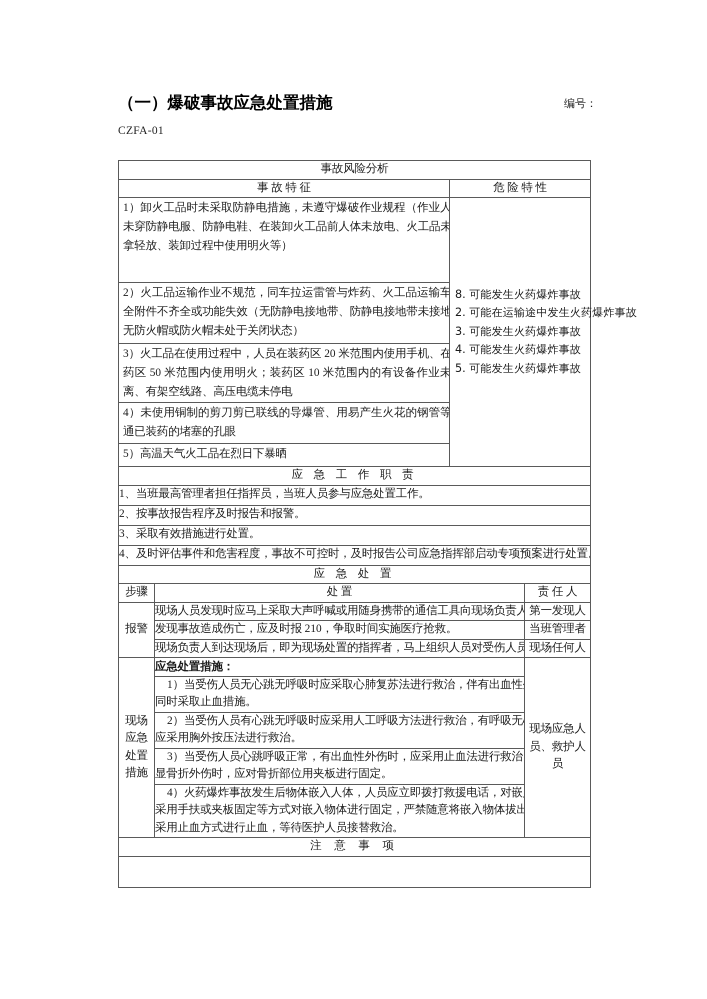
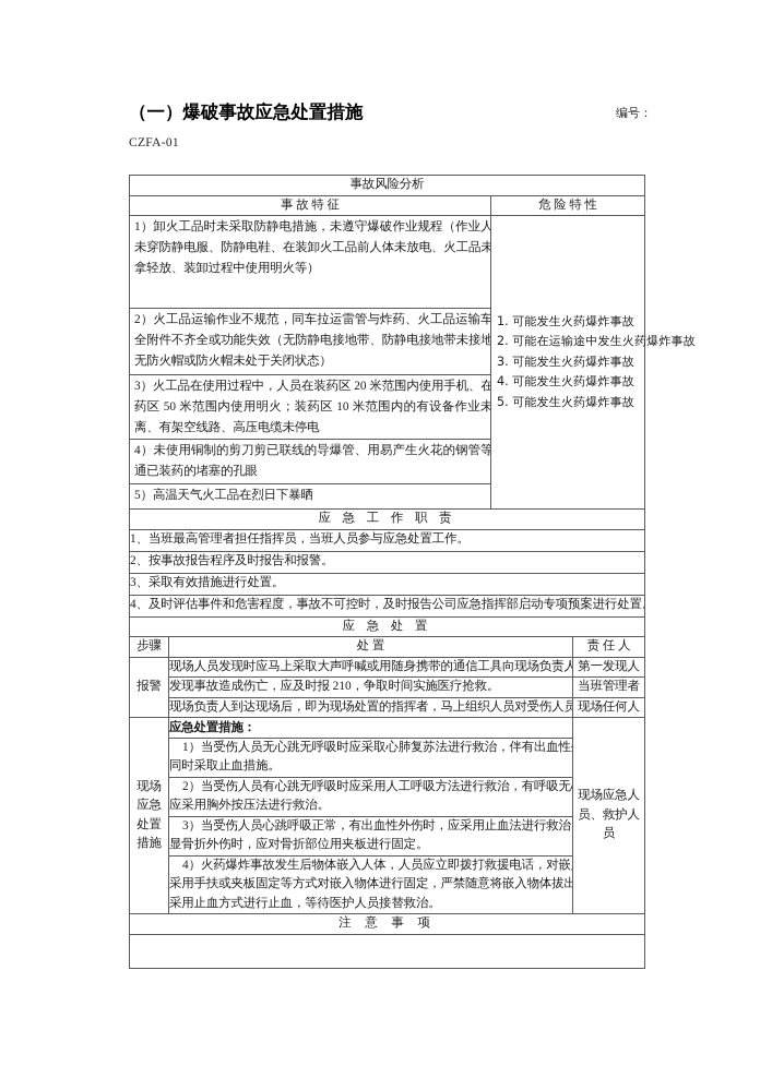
  （一）爆破事故应急处置措施
  编号：
  CZFA-01
  事故风险分析
  事 故 特 征	危 险 特 性
- 1）卸火工品时未采取防静电措施，未遵守爆破作业规程（作业人未穿防静电服、防静电鞋、在装卸火工品前人体未放电、火工品未拿轻放、装卸过程中使用明火等）	8. 可能发生火药爆炸事故 2. 可能在运输途中发生火药爆炸事故 3. 可能发生火药爆炸事故 4. 可能发生火药爆炸事故 5. 可能发生火药爆炸事故
+ 1）卸火工品时未采取防静电措施，未遵守爆破作业规程（作业人未穿防静电服、防静电鞋、在装卸火工品前人体未放电、火工品未拿轻放、装卸过程中使用明火等）	1. 可能发生火药爆炸事故 2. 可能在运输途中发生火药爆炸事故 3. 可能发生火药爆炸事故 4. 可能发生火药爆炸事故 5. 可能发生火药爆炸事故
  2）火工品运输作业不规范，同车拉运雷管与炸药、火工品运输车全附件不齐全或功能失效（无防静电接地带、防静电接地带未接地无防火帽或防火帽未处于关闭状态）
  3）火工品在使用过程中，人员在装药区 20 米范围内使用手机、在药区 50 米范围内使用明火；装药区 10 米范围内的有设备作业未离、有架空线路、高压电缆未停电
  4）未使用铜制的剪刀剪已联线的导爆管、用易产生火花的钢管等通已装药的堵塞的孔眼
  5）高温天气火工品在烈日下暴晒
  应 急 工 作 职 责
  1、当班最高管理者担任指挥员，当班人员参与应急处置工作。
  2、按事故报告程序及时报告和报警。
  3、采取有效措施进行处置。
  4、及时评估事件和危害程度，事故不可控时，及时报告公司应急指挥部启动专项预案进行处置
  应 急 处 置
  步骤	处 置	责 任 人
  报警	现场人员发现时应马上采取大声呼喊或用随身携带的通信工具向现场负责人	第一发现人
  发现事故造成伤亡，应及时报 210，争取时间实施医疗抢救。	当班管理者
  现场负责人到达现场后，即为现场处置的指挥者，马上组织人员对受伤人员	现场任何人
  现场 应急 处置 措施	应急处置措施：	现场应急人 员、救护人 员
  1）当受伤人员无心跳无呼吸时应采取心肺复苏法进行救治，伴有出血性 同时采取止血措施。
  2）当受伤人员有心跳无呼吸时应采用人工呼吸方法进行救治，有呼吸无 应采用胸外按压法进行救治。
  3）当受伤人员心跳呼吸正常，有出血性外伤时，应采用止血法进行救治 显骨折外伤时，应对骨折部位用夹板进行固定。
  4）火药爆炸事故发生后物体嵌入人体，人员应立即拨打救援电话，对嵌 采用手扶或夹板固定等方式对嵌入物体进行固定，严禁随意将嵌入物体拔出 采用止血方式进行止血，等待医护人员接替救治。
  注 意 事 项
